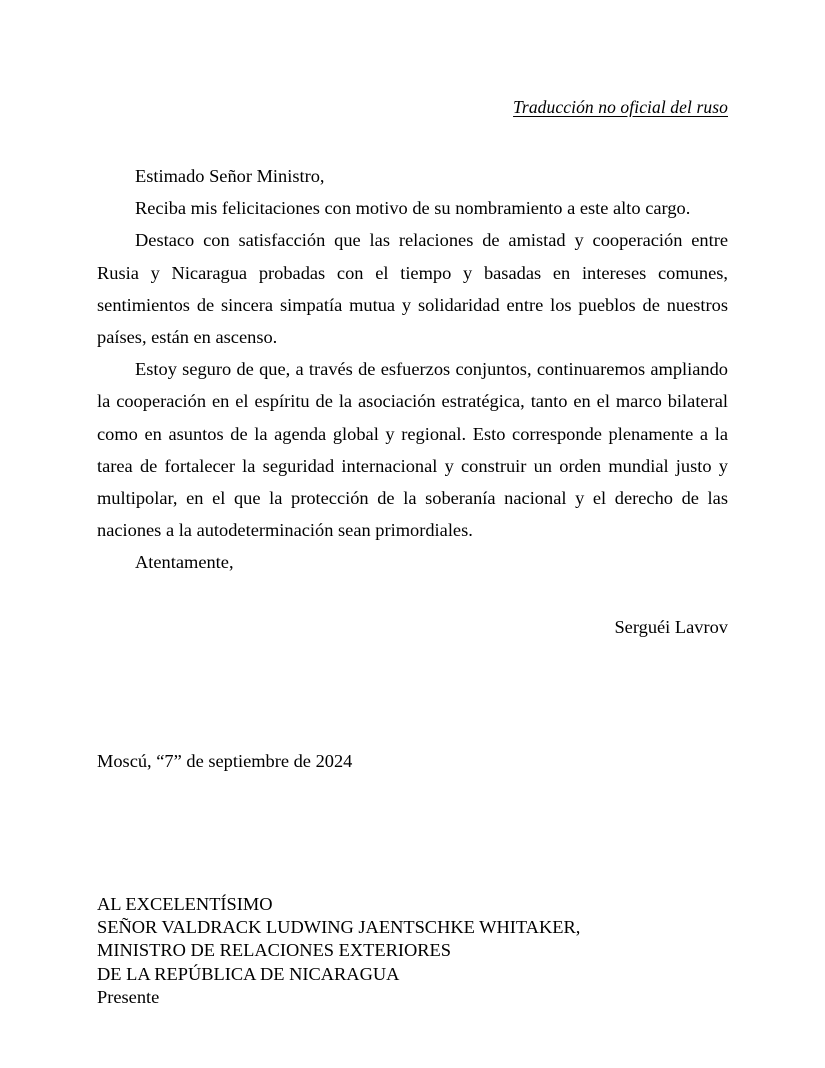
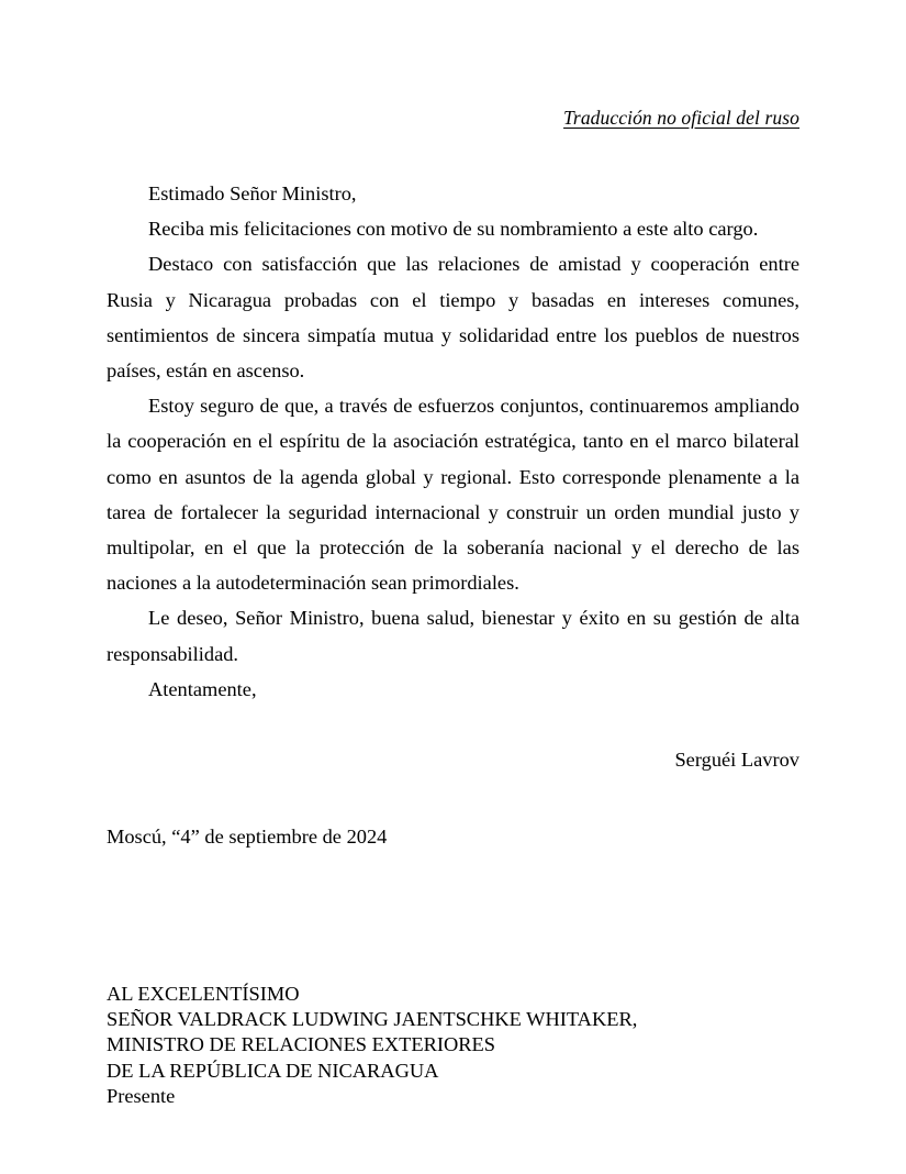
  Traducción no oficial del ruso
  Estimado Señor Ministro,
  Reciba mis felicitaciones con motivo de su nombramiento a este alto cargo.
  Destaco con satisfacción que las relaciones de amistad y cooperación entre Rusia y Nicaragua probadas con el tiempo y basadas en intereses comunes, sentimientos de sincera simpatía mutua y solidaridad entre los pueblos de nuestros países, están en ascenso.
  Estoy seguro de que, a través de esfuerzos conjuntos, continuaremos ampliando la cooperación en el espíritu de la asociación estratégica, tanto en el marco bilateral como en asuntos de la agenda global y regional. Esto corresponde plenamente a la tarea de fortalecer la seguridad internacional y construir un orden mundial justo y multipolar, en el que la protección de la soberanía nacional y el derecho de las naciones a la autodeterminación sean primordiales.
+ Le deseo, Señor Ministro, buena salud, bienestar y éxito en su gestión de alta responsabilidad.
  Atentamente,
  Serguéi Lavrov
- Moscú, “7” de septiembre de 2024
+ Moscú, “4” de septiembre de 2024
  AL EXCELENTÍSIMO
  SEÑOR VALDRACK LUDWING JAENTSCHKE WHITAKER,
  MINISTRO DE RELACIONES EXTERIORES
  DE LA REPÚBLICA DE NICARAGUA
  Presente
